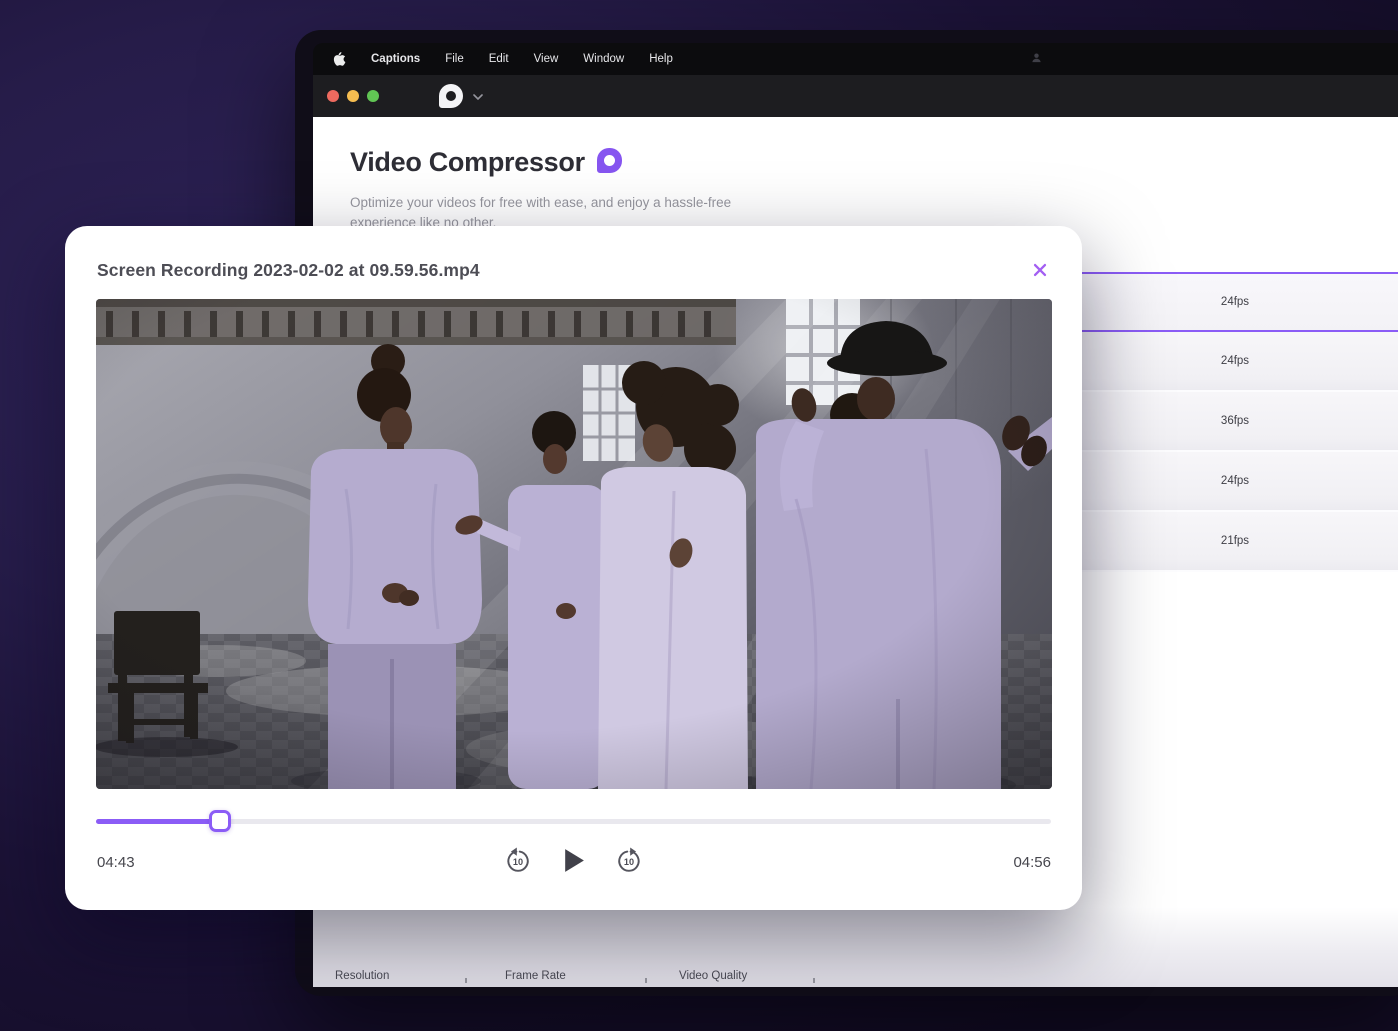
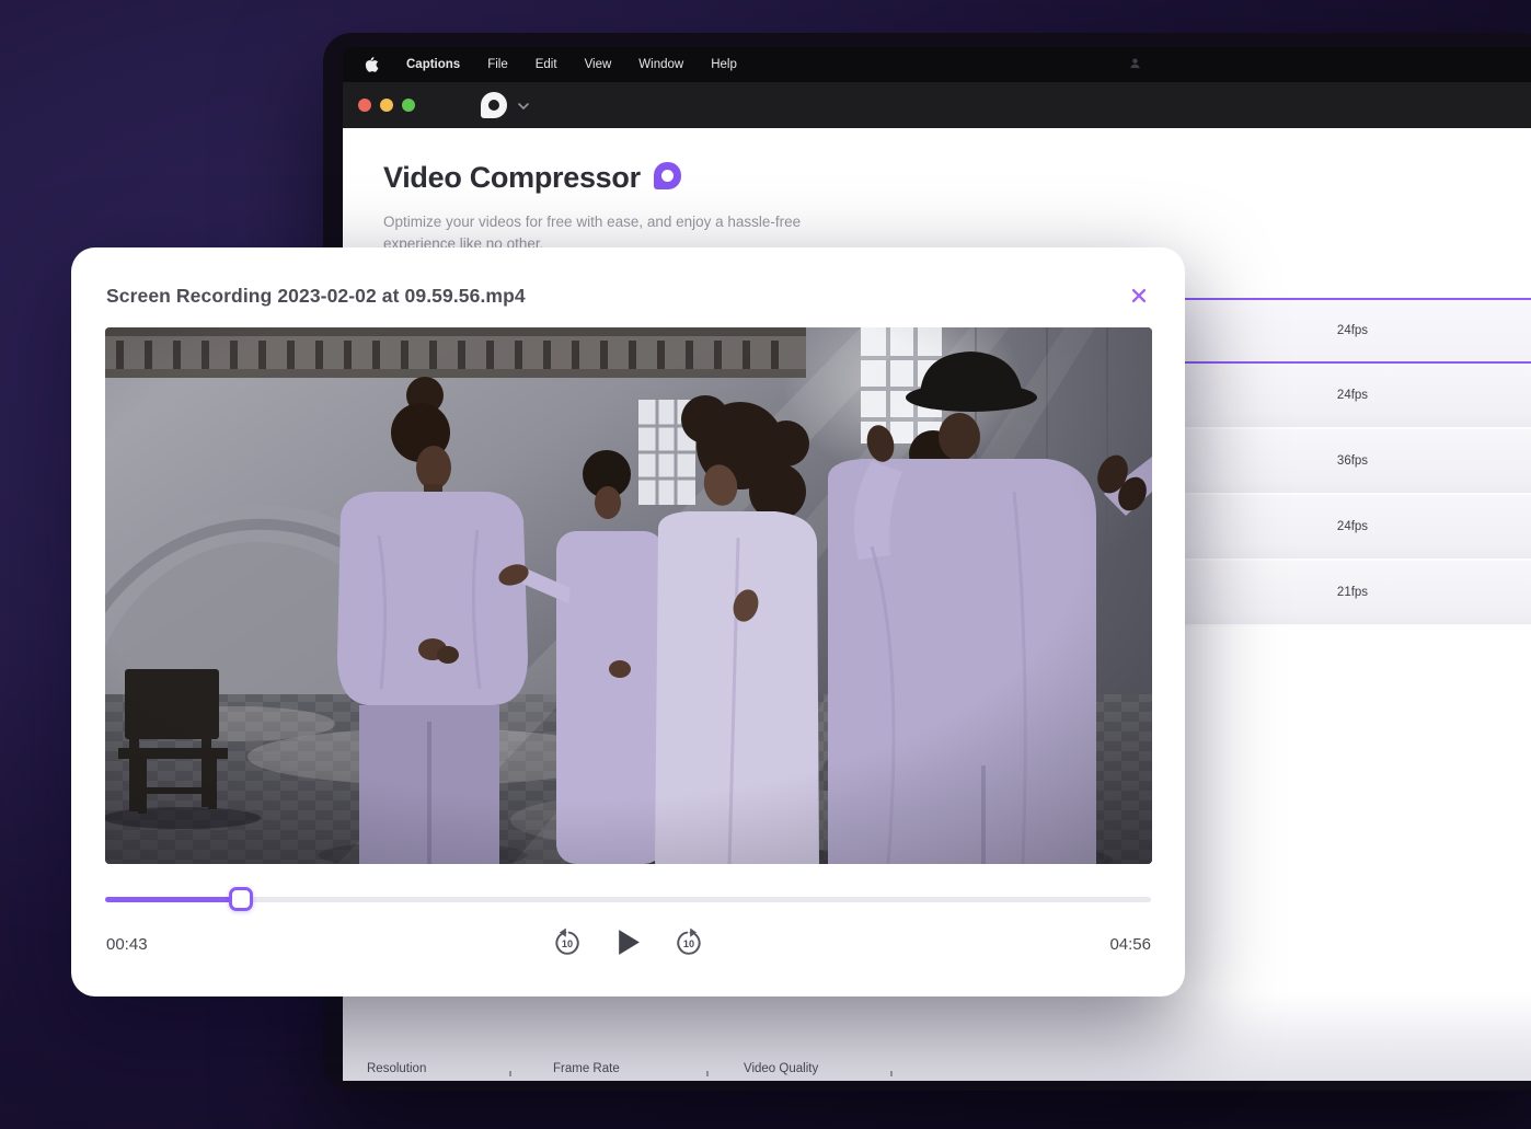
  Captions
  File
  Edit
  View
  Window
  Help
  Video Compressor
  Optimize your videos for free with ease, and enjoy a hassle-free experience like no other.
  24fps
  24fps
  36fps
  24fps
  21fps
  Resolution
  Frame Rate
  Video Quality
  Screen Recording 2023-02-02 at 09.59.56.mp4
- 04:43
+ 00:43
  04:56
  10
  10
